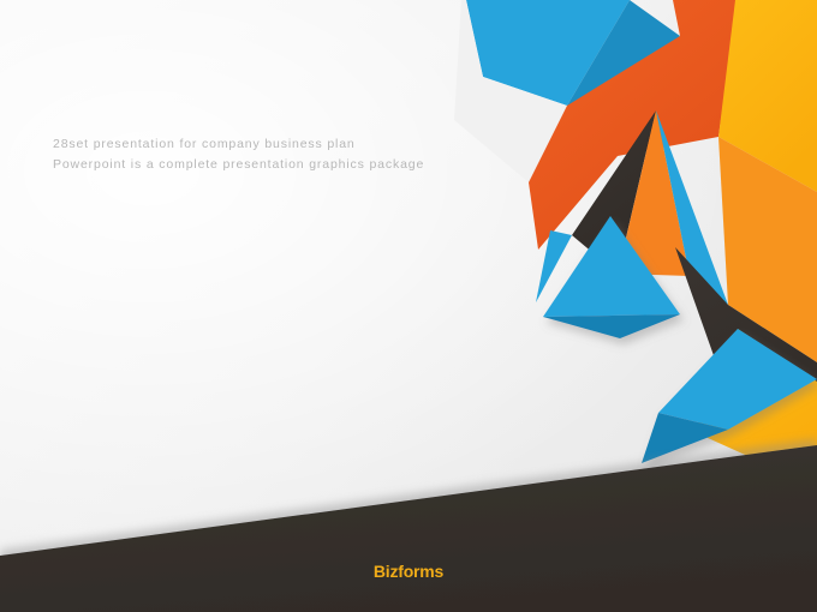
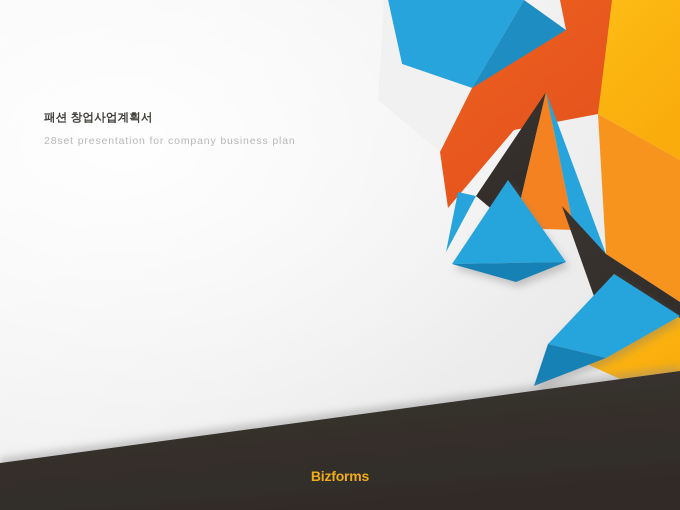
+ 패션 창업사업계획서
  28set presentation for company business plan
- Powerpoint is a complete presentation graphics package
  Bizforms
